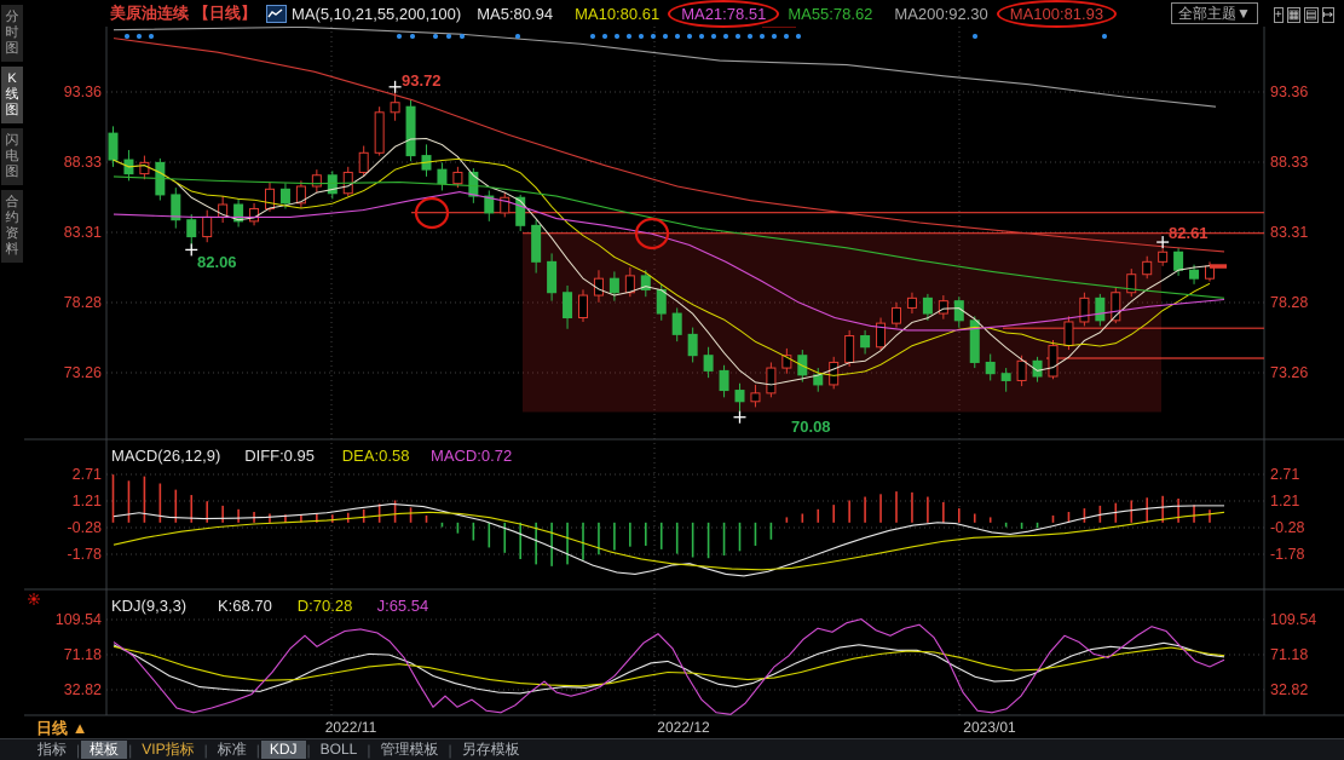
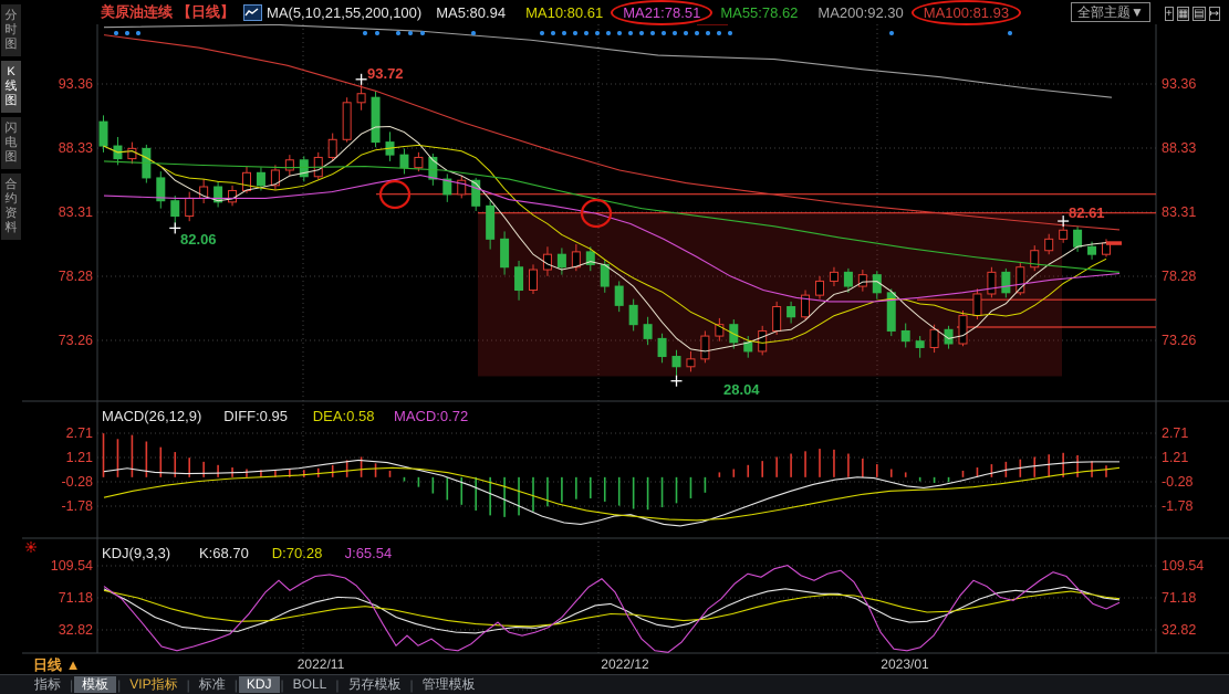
  MACD(26,12,9)
  DIFF:0.95
  DEA:0.58
  MACD:0.72
  KDJ(9,3,3)
  K:68.70
  D:70.28
  J:65.54
  93.36
  93.36
  88.33
  88.33
  83.31
  83.31
  78.28
  78.28
  73.26
  73.26
  2.71
  2.71
  1.21
  1.21
  -0.28
  -0.28
  -1.78
  -1.78
  109.54
  109.54
  71.18
  71.18
  32.82
  32.82
  93.72
  82.06
- 70.08
+ 28.04
  82.61
  美原油连续
  【日线】
  MA(5,10,21,55,200,100)
  MA5:80.94 MA10:80.61 MA21:78.51 MA55:78.62 MA200:92.30 MA100:81.93
  全部主题▼
  + ▦ ▤ ↦
  分时图
  K线图
  闪电图
  合约资料
  日线 ▲
  2022/11
  2022/12
  2023/01
  指标
  |
  模板
  |
  VIP指标
  |
  标准
  |
  KDJ
  |
  BOLL
  |
- 管理模板
+ 另存模板
  |
- 另存模板
+ 管理模板
